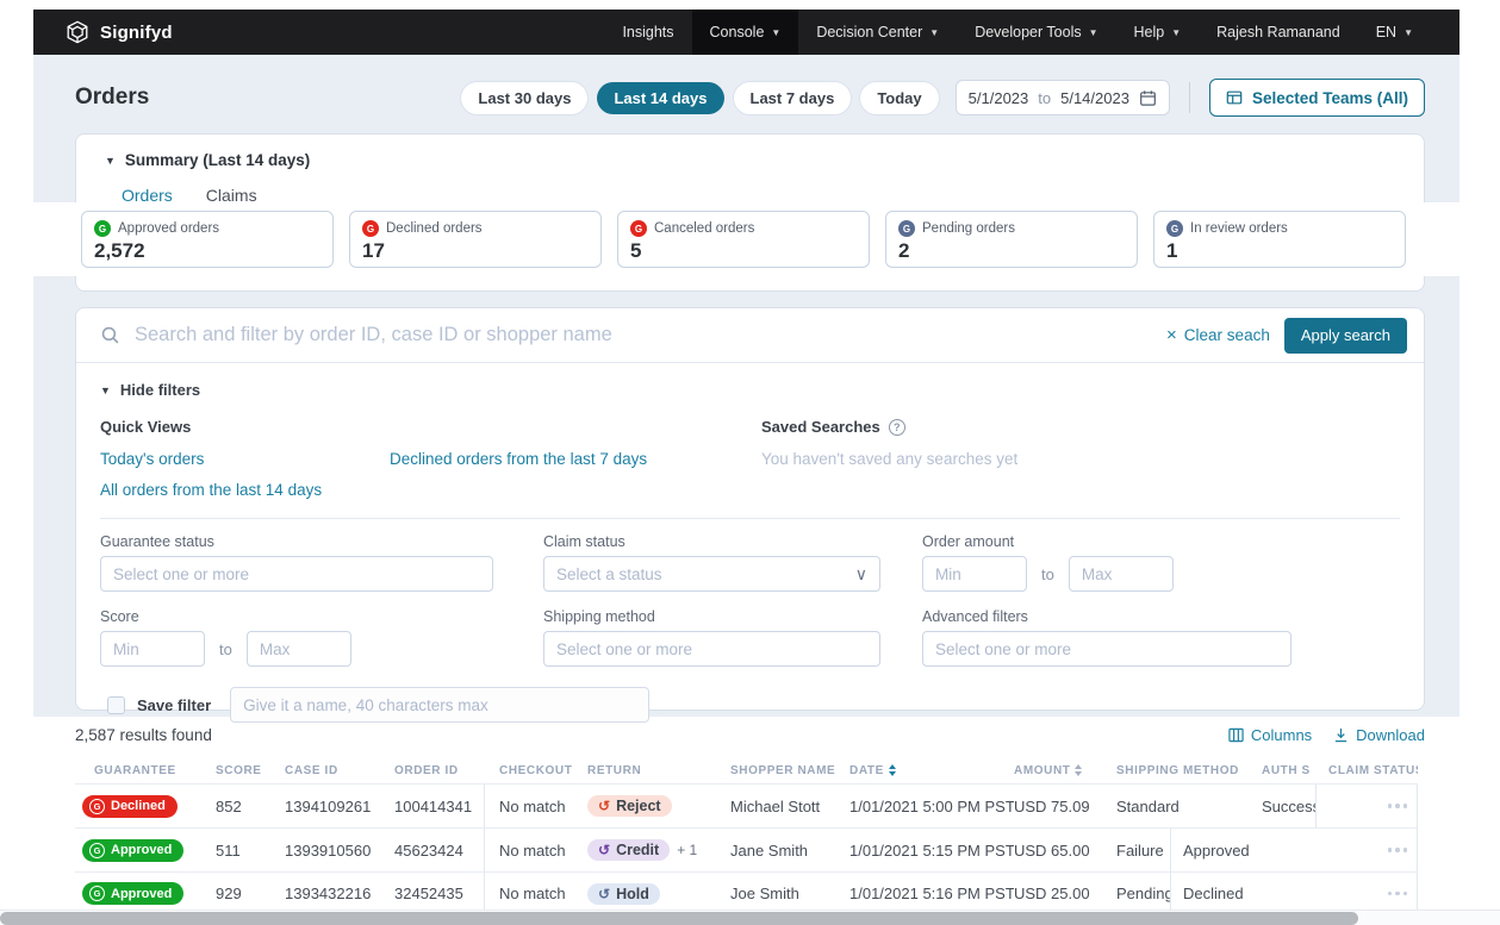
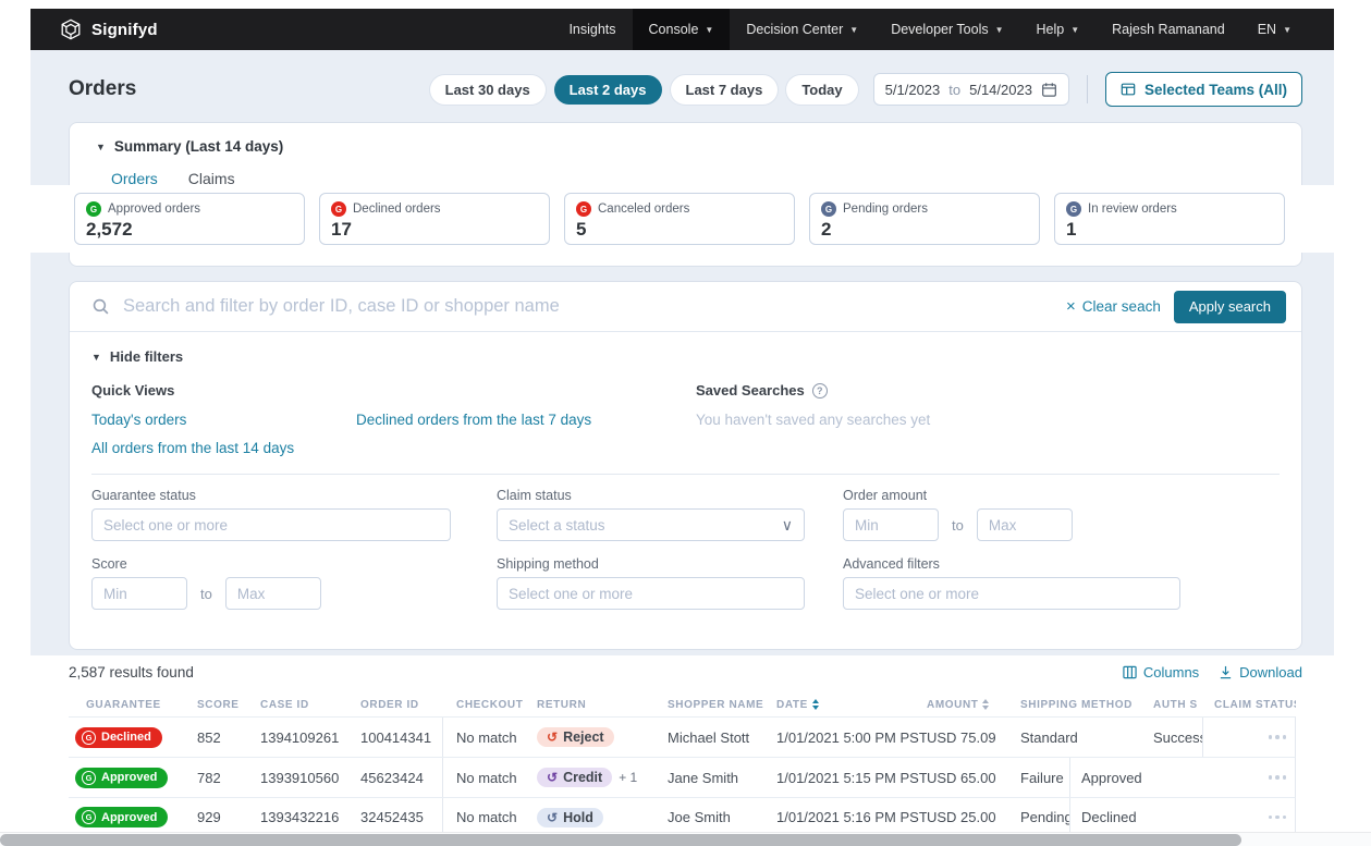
  Signifyd
  Insights
  Console
  ▼
  Decision Center
  ▼
  Developer Tools
  ▼
  Help
  ▼
  Rajesh Ramanand
  EN
  ▼
  Orders
  Last 30 days
- Last 14 days
+ Last 2 days
  Last 7 days
  Today
  5/1/2023
  to
  5/14/2023
  Selected Teams (All)
  ▼
  Summary (Last 14 days)
  Orders
  Claims
  G
  Approved orders
  2,572
  G
  Declined orders
  17
  G
  Canceled orders
  5
  G
  Pending orders
  2
  G
  In review orders
  1
  Search and filter by order ID, case ID or shopper name
  ×
  Clear seach
  Apply search
  ▼
  Hide filters
  Quick Views
  Today's orders
  Declined orders from the last 7 days
  All orders from the last 14 days
  Saved Searches
  ?
  You haven't saved any searches yet
  Guarantee status
  Select one or more
  Claim status
  Select a status
  ∨
  Order amount
  Min
  to
  Max
  Score
  Min
  to
  Max
  Shipping method
  Select one or more
  Advanced filters
  Select one or more
- Save filter
- Give it a name, 40 characters max
  2,587 results found
  Columns
  Download
  GUARANTEE
  SCORE
  CASE ID
  ORDER ID
  CHECKOUT
  RETURN
  SHOPPER NAME
  DATE
  AMOUNT
  SHIPPING METHOD
  AUTH S
  CLAIM STATU
  G
  Declined
  852
  1394109261
  100414341
  No match
  ↺
  Reject
  Michael Stott
  1/01/2021 5:00 PM PST
  USD 75.09
  Standard
  Success
  G
  Approved
- 511
+ 782
  1393910560
  45623424
  No match
  ↺
  Credit
  + 1
  Jane Smith
  1/01/2021 5:15 PM PST
  USD 65.00
  Failure
  Approved
  G
  Approved
  929
  1393432216
  32452435
  No match
  ↺
  Hold
  Joe Smith
  1/01/2021 5:16 PM PST
  USD 25.00
  Pending
  Declined
